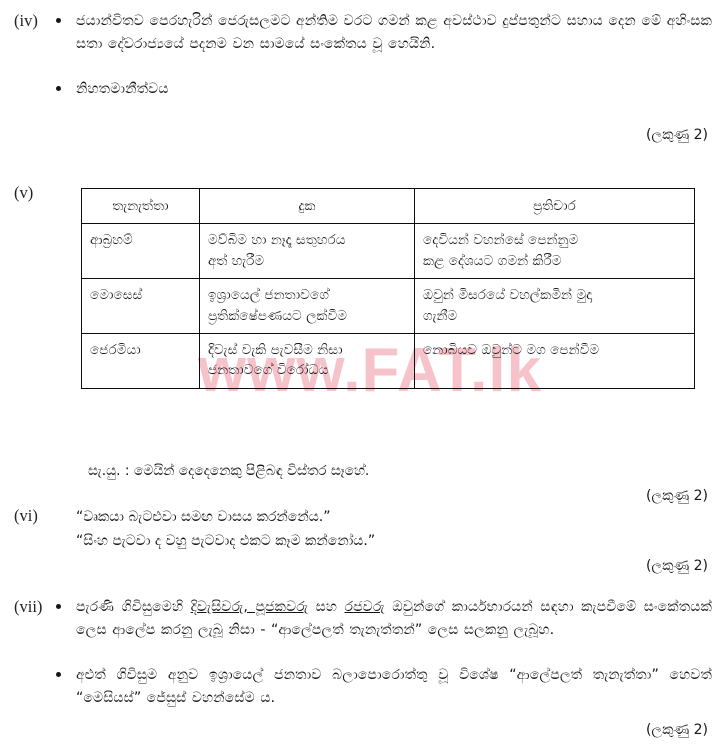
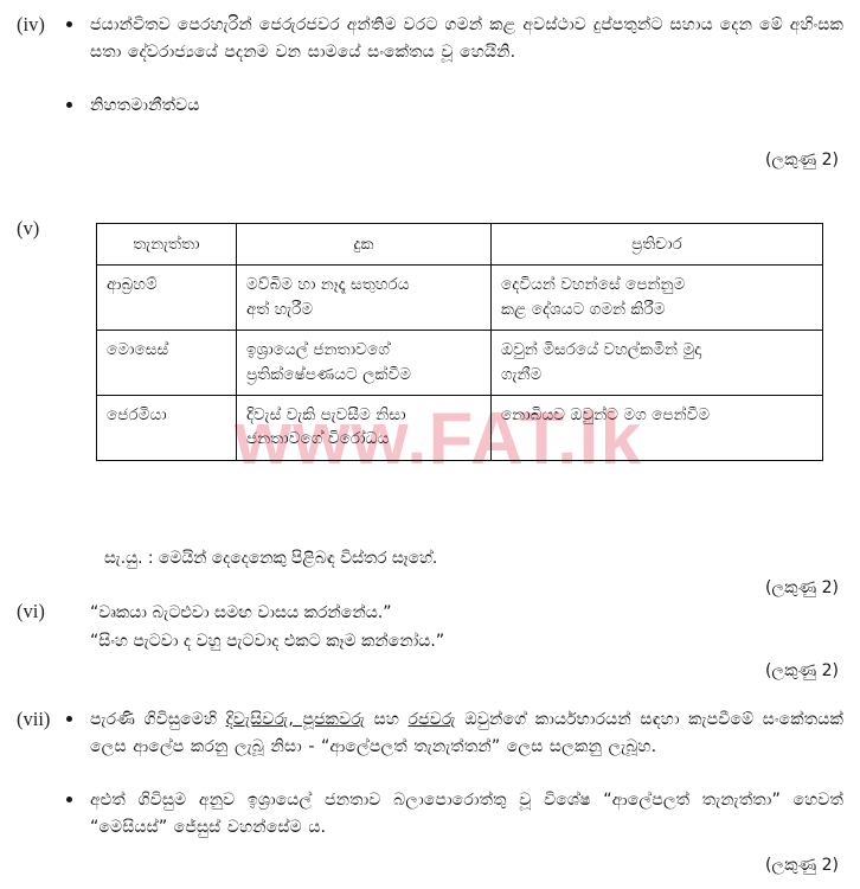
  www.FAT.lk
  (iv)
- ජයාන්විතව පෙරහැරින් ජෙරුසලමට අන්තිම වරට ගමන් කළ අවස්ථාව දුප්පතුන්ට සහාය දෙන මේ අහිංසක සතා දේවරාජ්‍යයේ පදනම වන සාමයේ සංකේතය වූ හෙයිනි.
+ ජයාන්විතව පෙරහැරින් ජෙරුරජවර අන්තිම වරට ගමන් කළ අවස්ථාව දුප්පතුන්ට සහාය දෙන මේ අහිංසක සතා දේවරාජ්‍යයේ පදනම වන සාමයේ සංකේතය වූ හෙයිනි.
  නිහතමානීත්වය
  (ලකුණු 2)
  (v)
  තැනැත්තා	දුක	ප්‍රතිචාර
  ආබ්‍රහම්	මව්බිම හා නෑදෑ සතුහරය අත් හැරීම	දෙවියන් වහන්සේ පෙන්නුම කළ දේශයට ගමන් කිරීම
  මොසෙස්	ඉශ්‍රායෙල් ජනතාවගේ ප්‍රතික්ෂේපණයට ලක්වීම	ඔවුන් මිසරයේ වහල්කමින් මුදා ගැනීම
  ජෙරමියා	දිවැස් වැකි පැවසීම නිසා ජනතාවගේ විරෝධය	නොබියව ඔවුන්ට මග පෙන්වීම
  සැ.යු. : මෙයින් දෙදෙනෙකු පිළිබඳ විස්තර සෑහේ.
  (ලකුණු 2)
  (vi)
  “වෘකයා බැටළුවා සමඟ වාසය කරන්නේය.”
  “සිංහ පැටවා ද වහු පැටවාද එකට කෑම කන්නෝය.”
  (ලකුණු 2)
  (vii)
  පැරණි ගිවිසුමෙහි දිවැසිවරු, පූජකවරු සහ රජවරු ඔවුන්ගේ කාර්යභාරයන් සඳහා කැපවීමේ සංකේතයක් ලෙස ආලේප කරනු ලැබූ නිසා - “ආලේපලත් තැනැත්තන්” ලෙස සලකනු ලැබූහ.
  අළුත් ගිවිසුම අනුව ඉශ්‍රායෙල් ජනතාව බලාපොරොත්තු වූ විශේෂ “ආලේපලත් තැනැත්තා” හෙවත් “මෙසියස්” ජේසුස් වහන්සේම ය.
  (ලකුණු 2)
